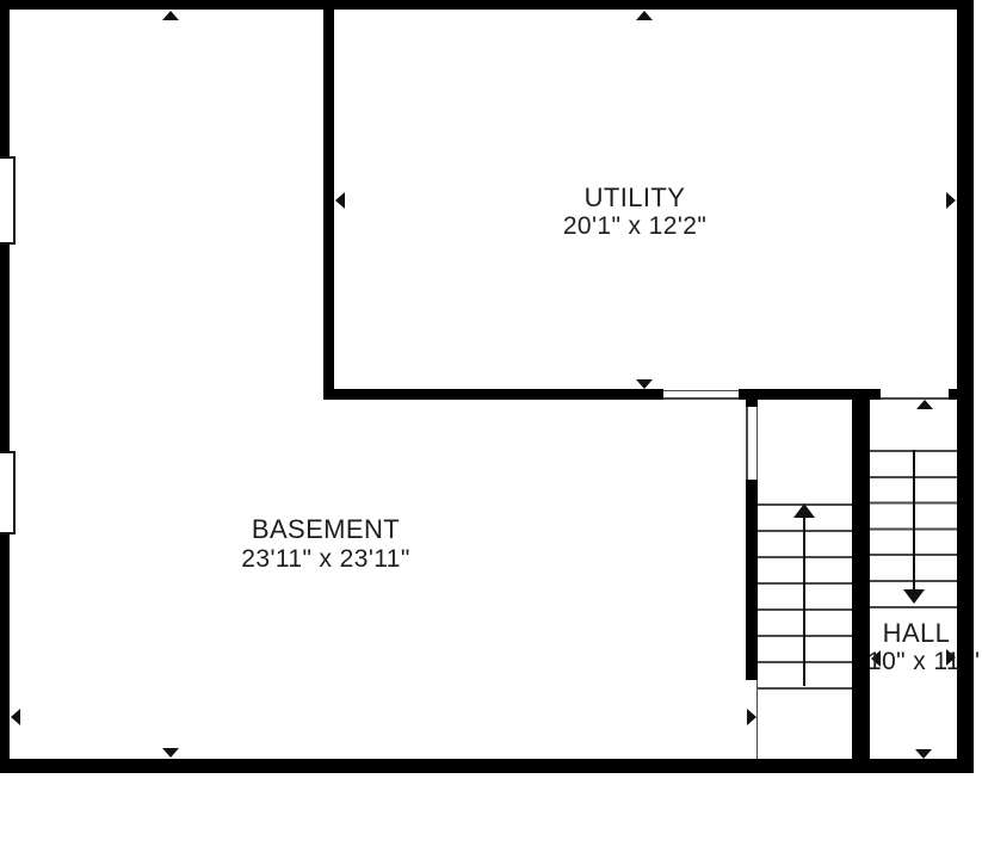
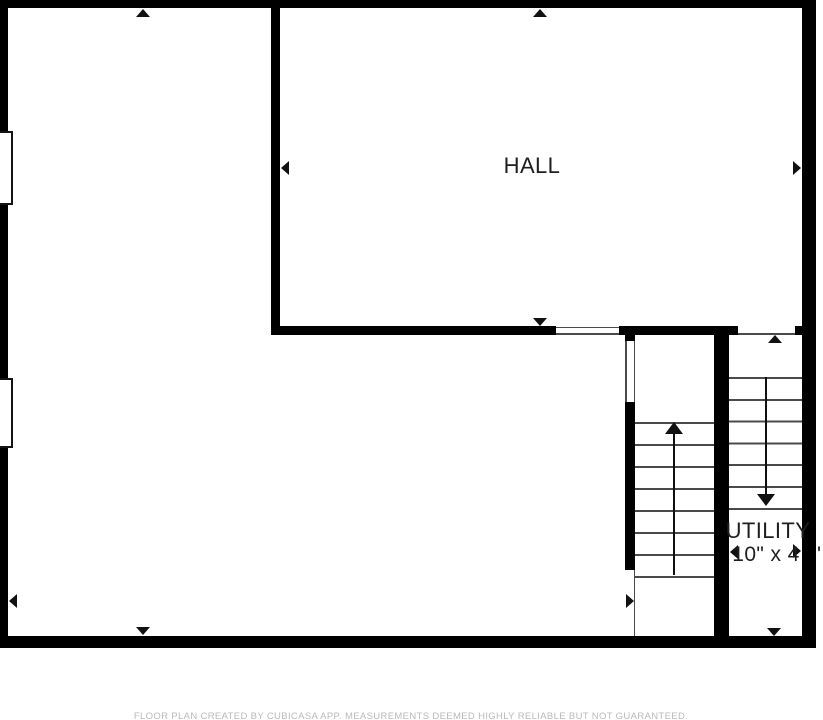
- UTILITY
+ HALL
- 20'1" x 12'2"
- BASEMENT
- 23'11" x 23'11"
- HALL
+ UTILITY
- 10" x 11
+ 10" x 4
  '
+ FLOOR PLAN CREATED BY CUBICASA APP. MEASUREMENTS DEEMED HIGHLY RELIABLE BUT NOT GUARANTEED.
